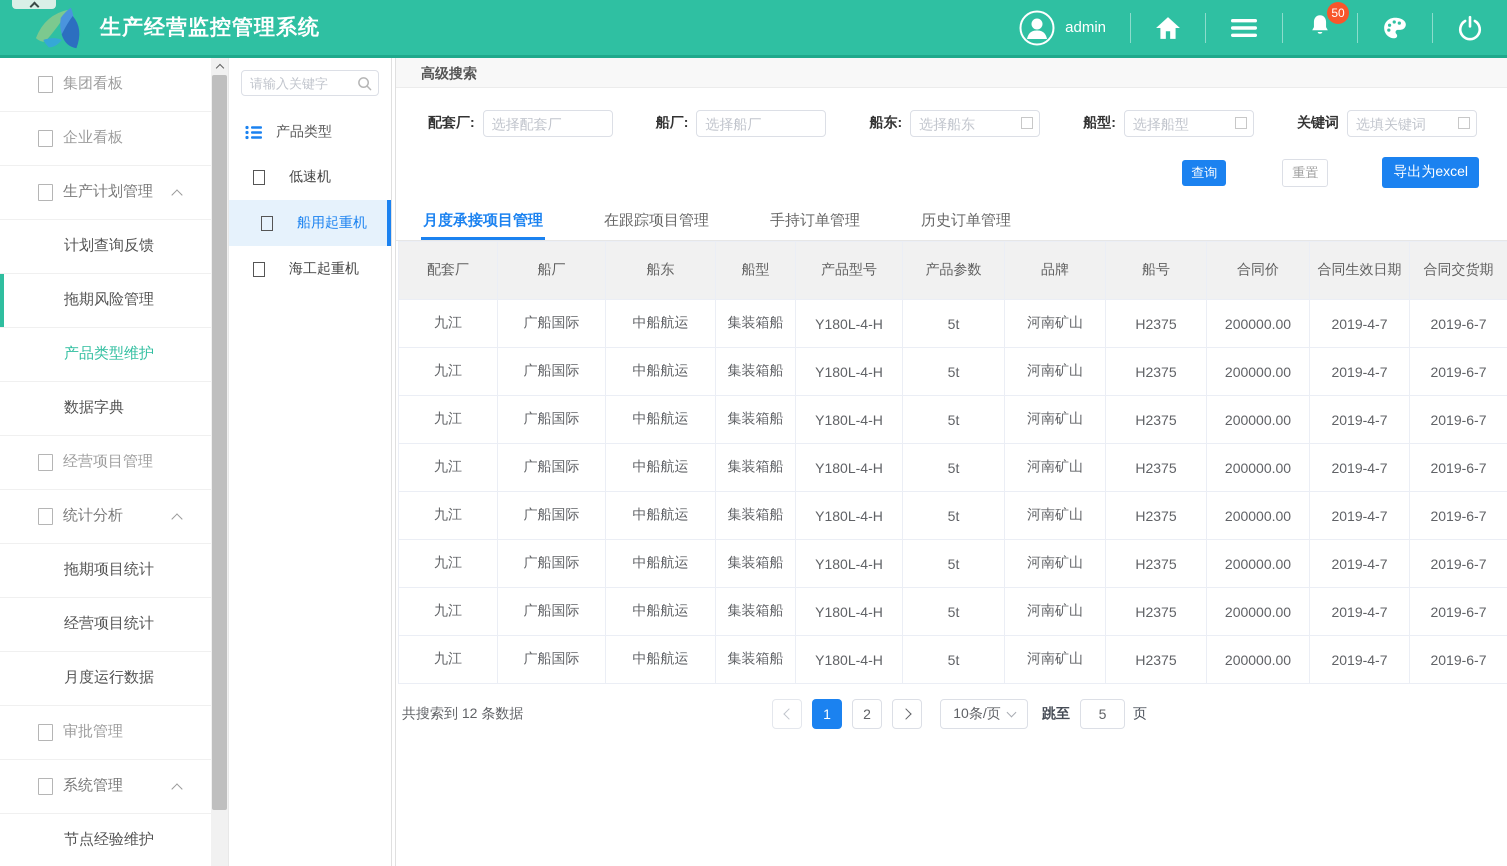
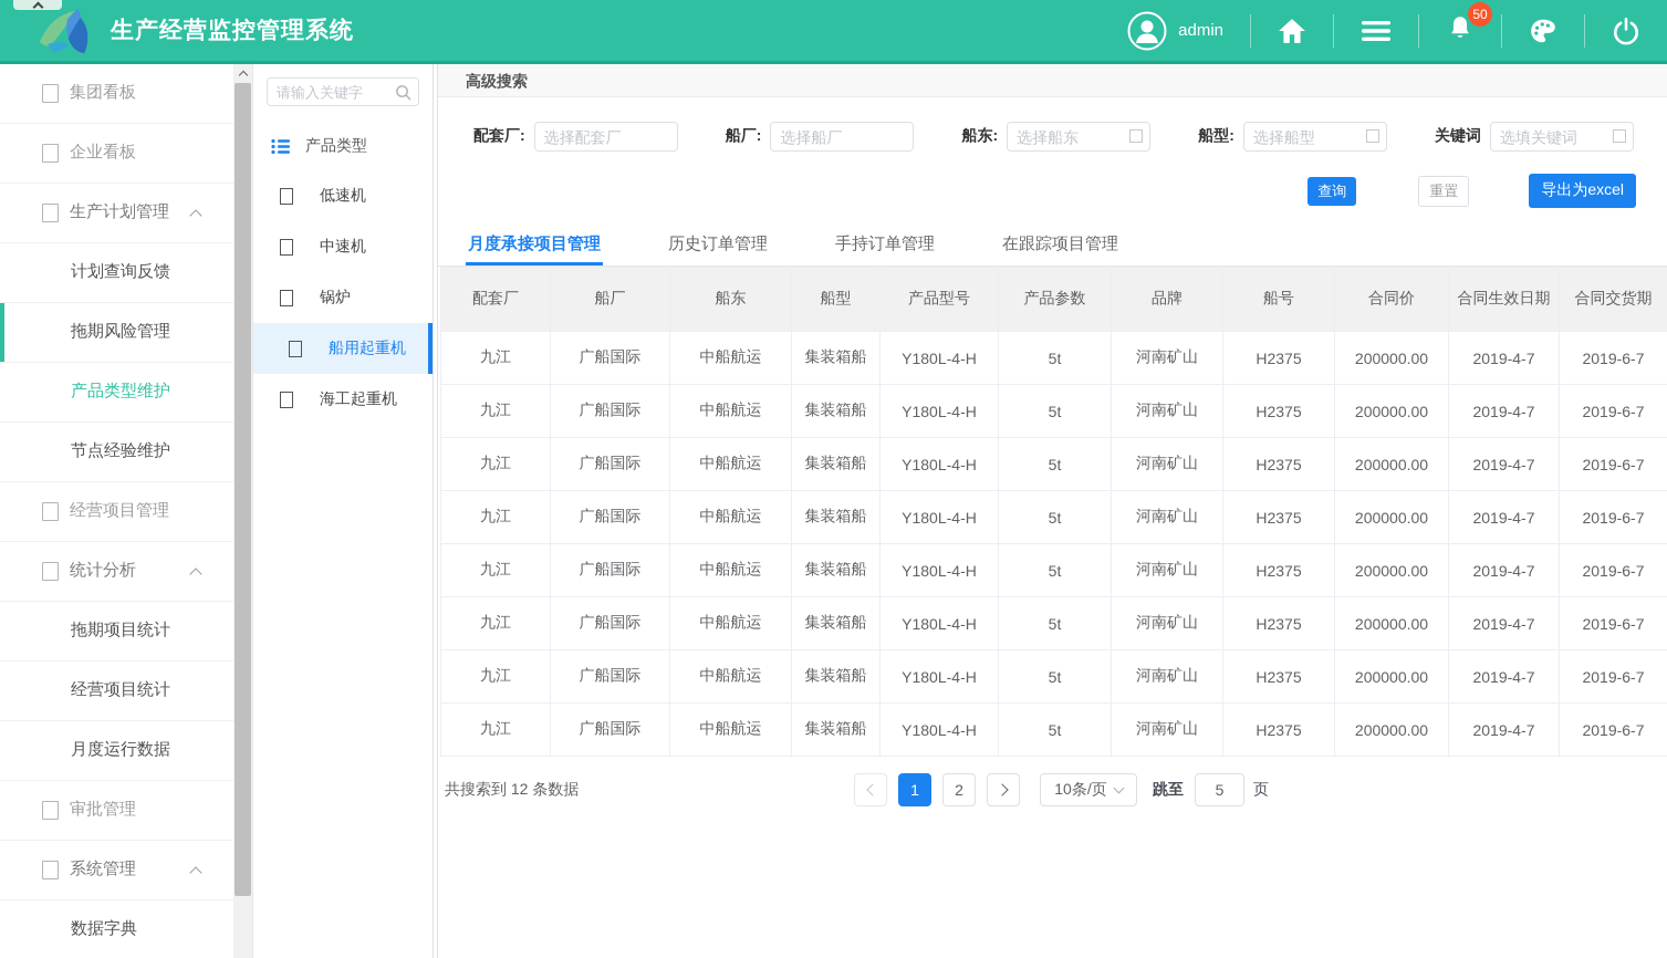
  生产经营监控管理系统
  admin
  50
  集团看板
  企业看板
  生产计划管理
  计划查询反馈
  拖期风险管理
  产品类型维护
- 数据字典
+ 节点经验维护
  经营项目管理
  统计分析
  拖期项目统计
  经营项目统计
  月度运行数据
  审批管理
  系统管理
- 节点经验维护
+ 数据字典
  请输入关键字
  产品类型
  低速机
+ 中速机
+ 锅炉
  船用起重机
  海工起重机
  高级搜索
  配套厂:
  选择配套厂
  船厂:
  选择船厂
  船东:
  选择船东
  船型:
  选择船型
  关键词
  选填关键词
  查询
  重置
  导出为excel
  月度承接项目管理
- 在跟踪项目管理
+ 历史订单管理
  手持订单管理
- 历史订单管理
+ 在跟踪项目管理
  配套厂	船厂	船东	船型	产品型号	产品参数	品牌	船号	合同价	合同生效日期	合同交货期
  九江	广船国际	中船航运	集装箱船	Y180L-4-H	5t	河南矿山	H2375	200000.00	2019-4-7	2019-6-7
  九江	广船国际	中船航运	集装箱船	Y180L-4-H	5t	河南矿山	H2375	200000.00	2019-4-7	2019-6-7
  九江	广船国际	中船航运	集装箱船	Y180L-4-H	5t	河南矿山	H2375	200000.00	2019-4-7	2019-6-7
  九江	广船国际	中船航运	集装箱船	Y180L-4-H	5t	河南矿山	H2375	200000.00	2019-4-7	2019-6-7
  九江	广船国际	中船航运	集装箱船	Y180L-4-H	5t	河南矿山	H2375	200000.00	2019-4-7	2019-6-7
  九江	广船国际	中船航运	集装箱船	Y180L-4-H	5t	河南矿山	H2375	200000.00	2019-4-7	2019-6-7
  九江	广船国际	中船航运	集装箱船	Y180L-4-H	5t	河南矿山	H2375	200000.00	2019-4-7	2019-6-7
  九江	广船国际	中船航运	集装箱船	Y180L-4-H	5t	河南矿山	H2375	200000.00	2019-4-7	2019-6-7
  共搜索到 12 条数据
  1
  2
  10条/页
  跳至
  5
  页
